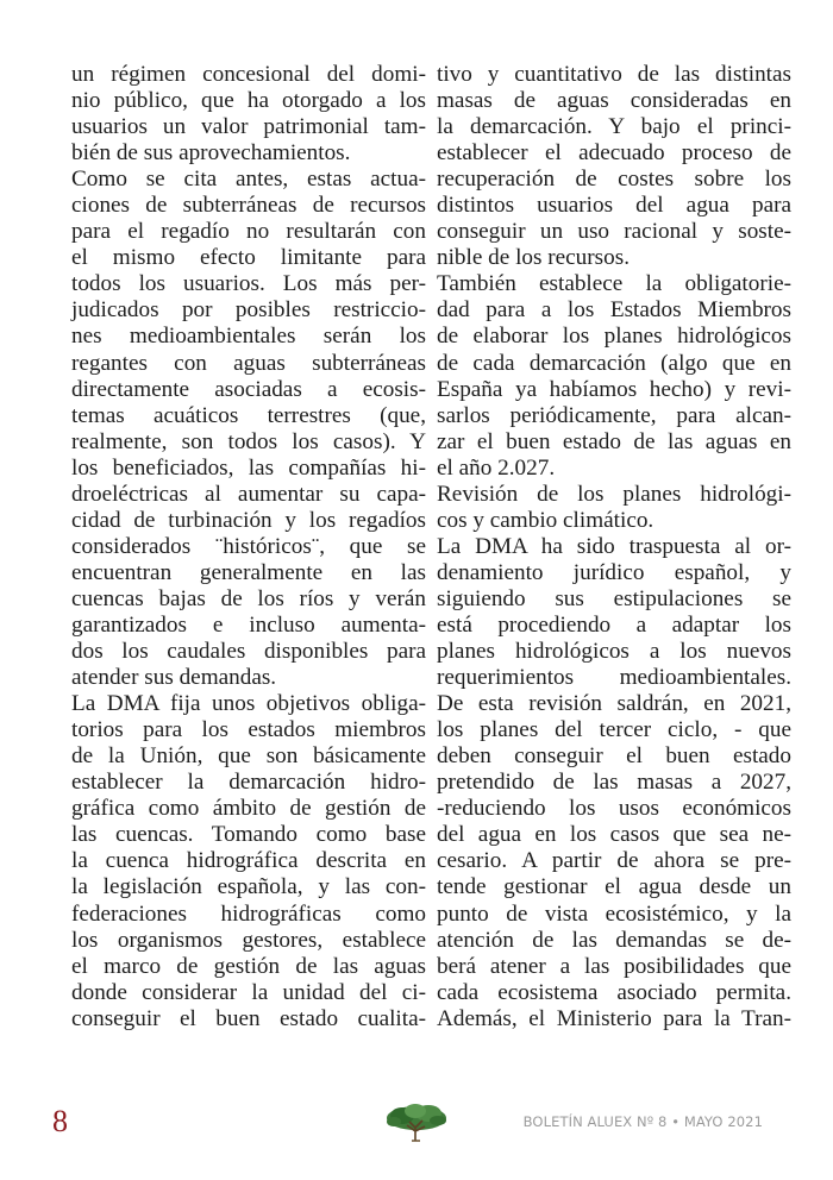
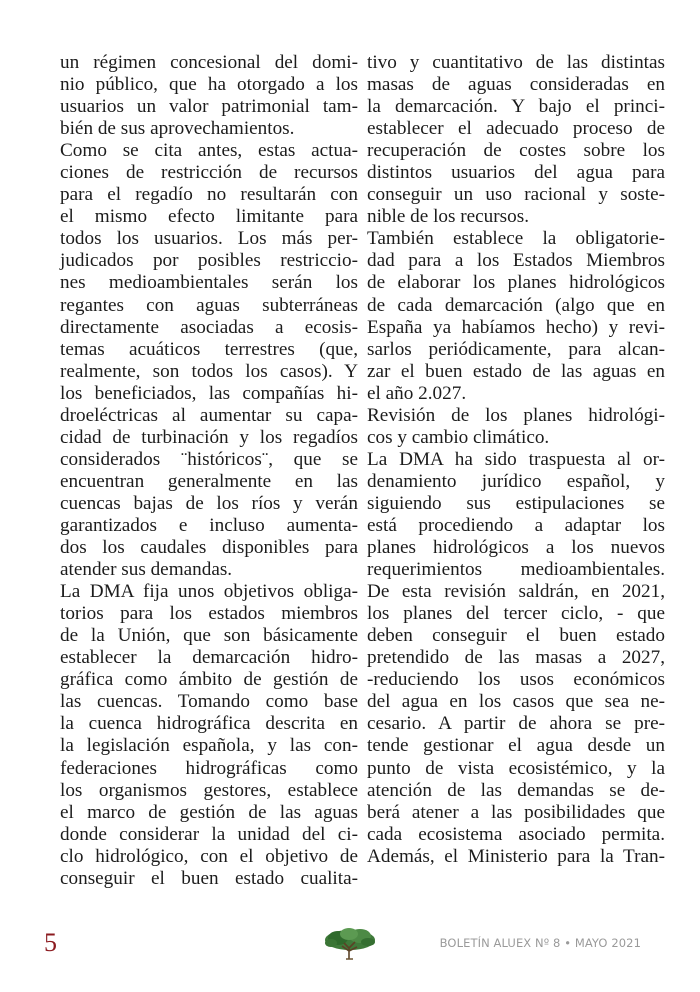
  un régimen concesional del domi-
  nio público, que ha otorgado a los
  usuarios un valor patrimonial tam-
  bién de sus aprovechamientos.
  Como se cita antes, estas actua-
- ciones de subterráneas de recursos
+ ciones de restricción de recursos
  para el regadío no resultarán con
  el mismo efecto limitante para
  todos los usuarios. Los más per-
  judicados por posibles restriccio-
  nes medioambientales serán los
  regantes con aguas subterráneas
  directamente asociadas a ecosis-
  temas acuáticos terrestres (que,
  realmente, son todos los casos). Y
  los beneficiados, las compañías hi-
  droeléctricas al aumentar su capa-
  cidad de turbinación y los regadíos
  considerados ¨históricos¨, que se
  encuentran generalmente en las
  cuencas bajas de los ríos y verán
  garantizados e incluso aumenta-
  dos los caudales disponibles para
  atender sus demandas.
  La DMA fija unos objetivos obliga-
  torios para los estados miembros
  de la Unión, que son básicamente
  establecer la demarcación hidro-
  gráfica como ámbito de gestión de
  las cuencas. Tomando como base
  la cuenca hidrográfica descrita en
  la legislación española, y las con-
  federaciones hidrográficas como
  los organismos gestores, establece
  el marco de gestión de las aguas
  donde considerar la unidad del ci-
+ clo hidrológico, con el objetivo de
  conseguir el buen estado cualita-
  tivo y cuantitativo de las distintas
  masas de aguas consideradas en
  la demarcación. Y bajo el princi-
  establecer el adecuado proceso de
  recuperación de costes sobre los
  distintos usuarios del agua para
  conseguir un uso racional y soste-
  nible de los recursos.
  También establece la obligatorie-
  dad para a los Estados Miembros
  de elaborar los planes hidrológicos
  de cada demarcación (algo que en
  España ya habíamos hecho) y revi-
  sarlos periódicamente, para alcan-
  zar el buen estado de las aguas en
  el año 2.027.
  Revisión de los planes hidrológi-
  cos y cambio climático.
  La DMA ha sido traspuesta al or-
  denamiento jurídico español, y
  siguiendo sus estipulaciones se
  está procediendo a adaptar los
  planes hidrológicos a los nuevos
  requerimientos medioambientales.
  De esta revisión saldrán, en 2021,
  los planes del tercer ciclo, - que
  deben conseguir el buen estado
  pretendido de las masas a 2027,
  -reduciendo los usos económicos
  del agua en los casos que sea ne-
  cesario. A partir de ahora se pre-
  tende gestionar el agua desde un
  punto de vista ecosistémico, y la
  atención de las demandas se de-
  berá atener a las posibilidades que
  cada ecosistema asociado permita.
  Además, el Ministerio para la Tran-
- 8
+ 5
  BOLETÍN ALUEX Nº 8 • MAYO 2021
